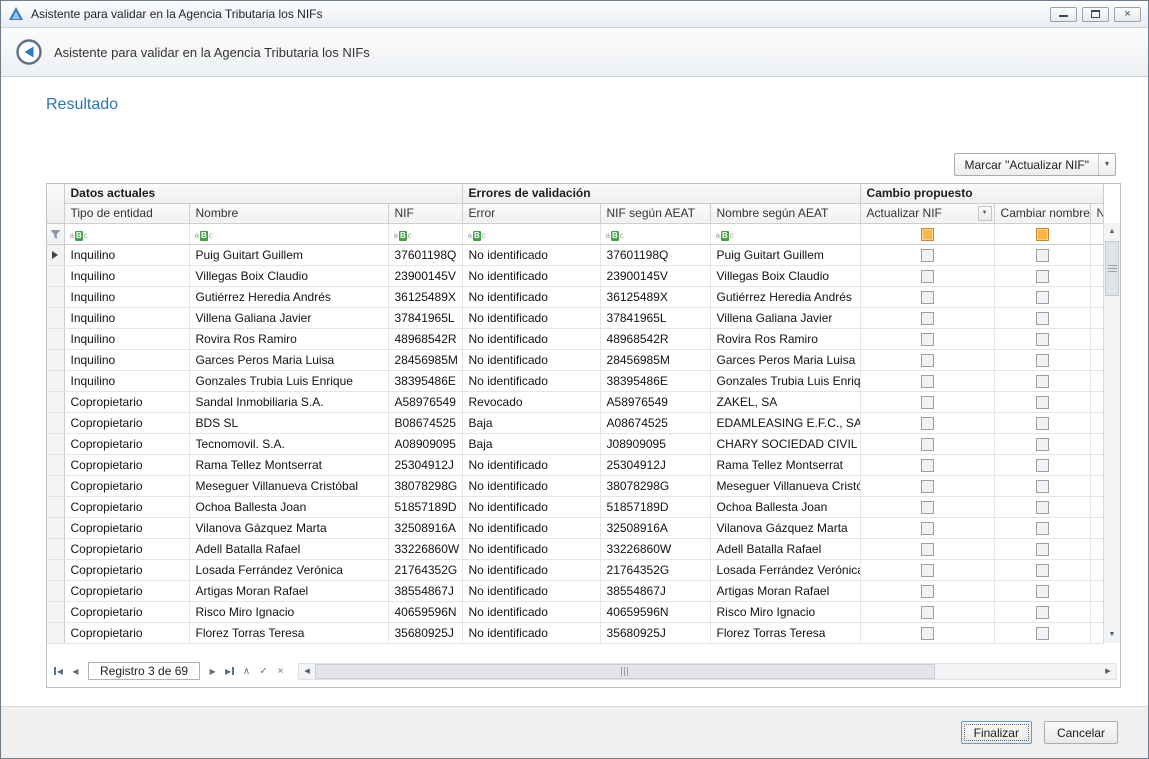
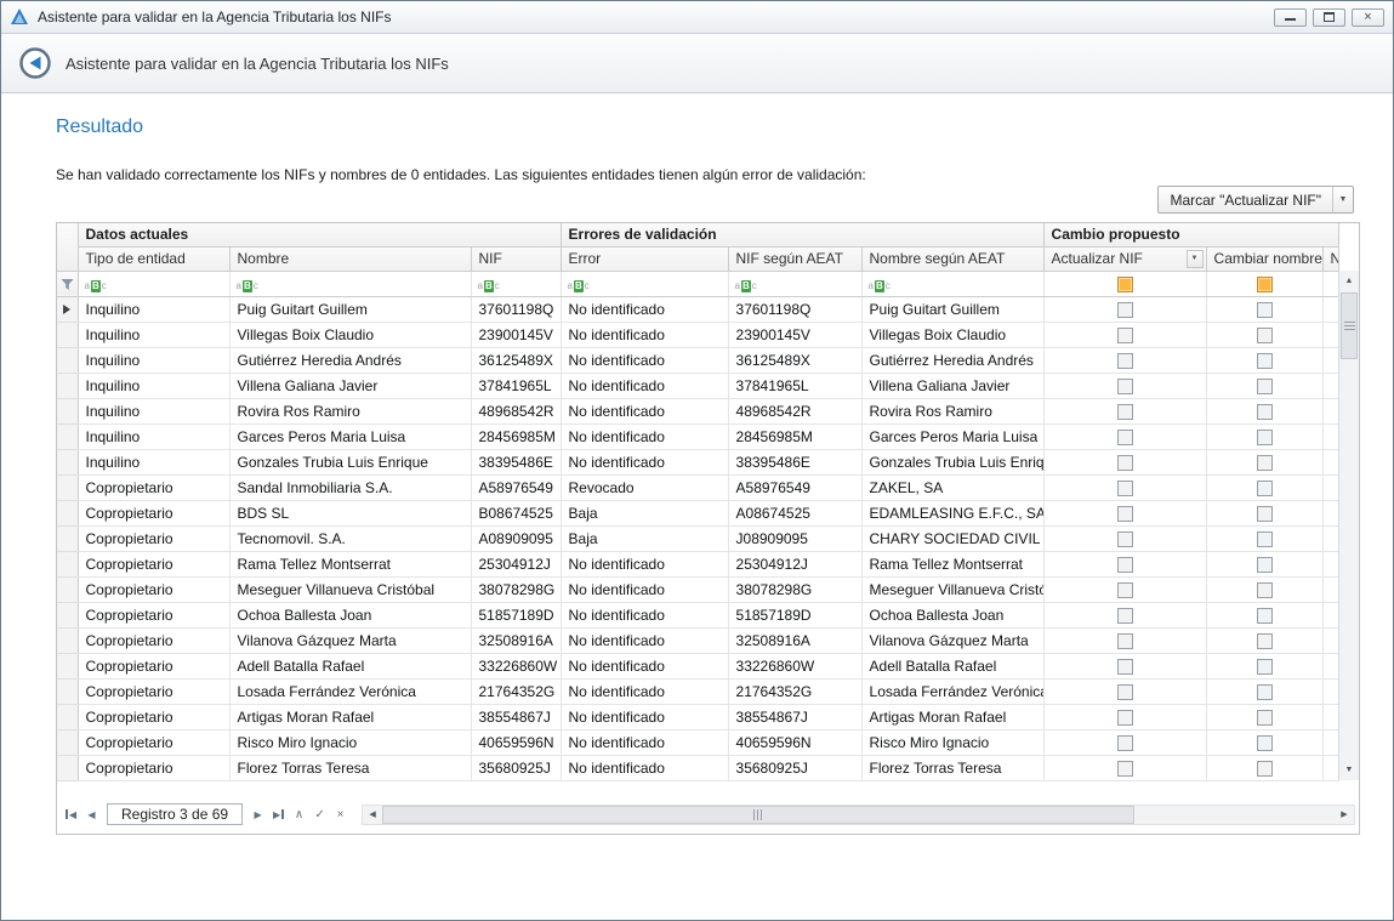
  Asistente para validar en la Agencia Tributaria los NIFs
  ×
  Asistente para validar en la Agencia Tributaria los NIFs
  Resultado
+ Se han validado correctamente los NIFs y nombres de 0 entidades. Las siguientes entidades tienen algún error de validación:
  Marcar "Actualizar NIF"
  	Datos actuales	Errores de validación	Cambio propuesto
  Tipo de entidad	Nombre	NIF	Error	NIF según AEAT	Nombre según AEAT	Actualizar NIF	Cambiar nombre	N
  	a B c	a B c	a B c	a B c	a B c	a B c
  	Inquilino	Puig Guitart Guillem	37601198Q	No identificado	37601198Q	Puig Guitart Guillem
  	Inquilino	Villegas Boix Claudio	23900145V	No identificado	23900145V	Villegas Boix Claudio
  	Inquilino	Gutiérrez Heredia Andrés	36125489X	No identificado	36125489X	Gutiérrez Heredia Andrés
  	Inquilino	Villena Galiana Javier	37841965L	No identificado	37841965L	Villena Galiana Javier
  	Inquilino	Rovira Ros Ramiro	48968542R	No identificado	48968542R	Rovira Ros Ramiro
  	Inquilino	Garces Peros Maria Luisa	28456985M	No identificado	28456985M	Garces Peros Maria Luisa
  	Inquilino	Gonzales Trubia Luis Enrique	38395486E	No identificado	38395486E	Gonzales Trubia Luis Enriq
  	Copropietario	Sandal Inmobiliaria S.A.	A58976549	Revocado	A58976549	ZAKEL, SA
  	Copropietario	BDS SL	B08674525	Baja	A08674525	EDAMLEASING E.F.C., SA
  	Copropietario	Tecnomovil. S.A.	A08909095	Baja	J08909095	CHARY SOCIEDAD CIVIL
  	Copropietario	Rama Tellez Montserrat	25304912J	No identificado	25304912J	Rama Tellez Montserrat
  	Copropietario	Meseguer Villanueva Cristóbal	38078298G	No identificado	38078298G	Meseguer Villanueva Cristó
  	Copropietario	Ochoa Ballesta Joan	51857189D	No identificado	51857189D	Ochoa Ballesta Joan
  	Copropietario	Vilanova Gázquez Marta	32508916A	No identificado	32508916A	Vilanova Gázquez Marta
  	Copropietario	Adell Batalla Rafael	33226860W	No identificado	33226860W	Adell Batalla Rafael
  	Copropietario	Losada Ferrández Verónica	21764352G	No identificado	21764352G	Losada Ferrández Verónic
  	Copropietario	Artigas Moran Rafael	38554867J	No identificado	38554867J	Artigas Moran Rafael
  	Copropietario	Risco Miro Ignacio	40659596N	No identificado	40659596N	Risco Miro Ignacio
  	Copropietario	Florez Torras Teresa	35680925J	No identificado	35680925J	Florez Torras Teresa
  ◀
  ◀
  Registro 3 de 69
  ▶
  ▶
  ∧
  ✓
  ×
- Finalizar
- Cancelar
